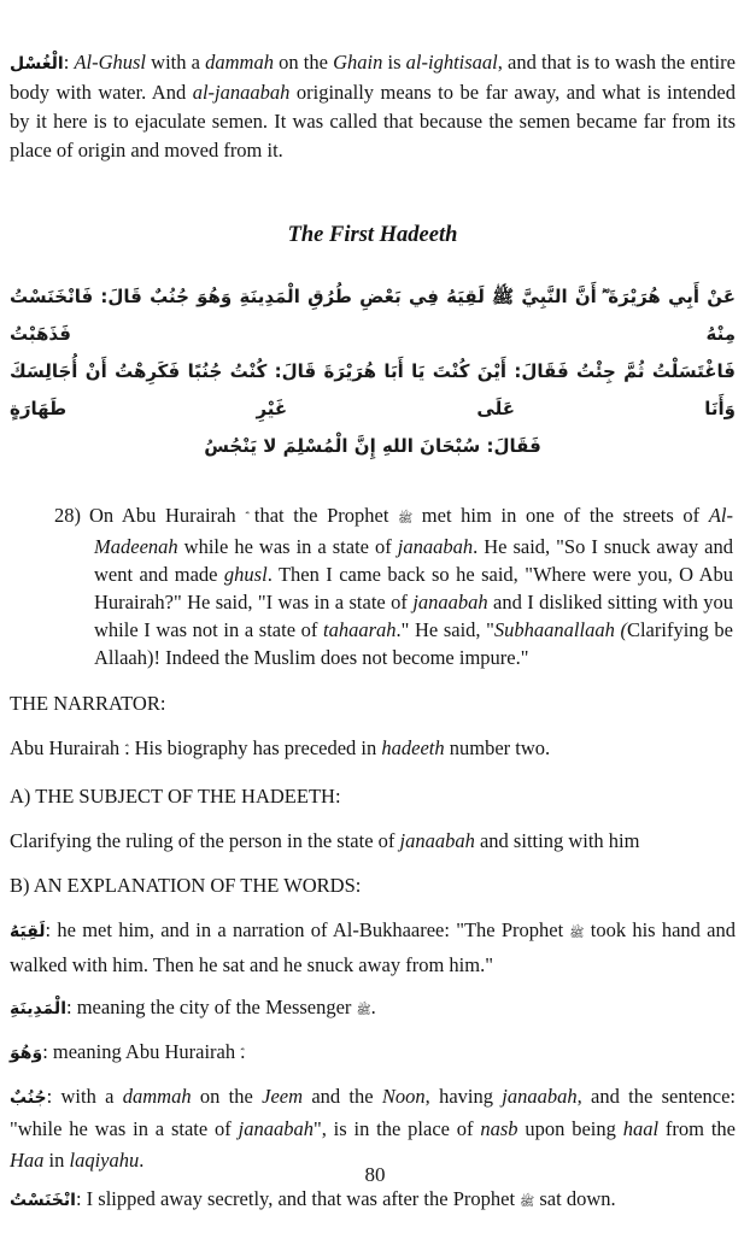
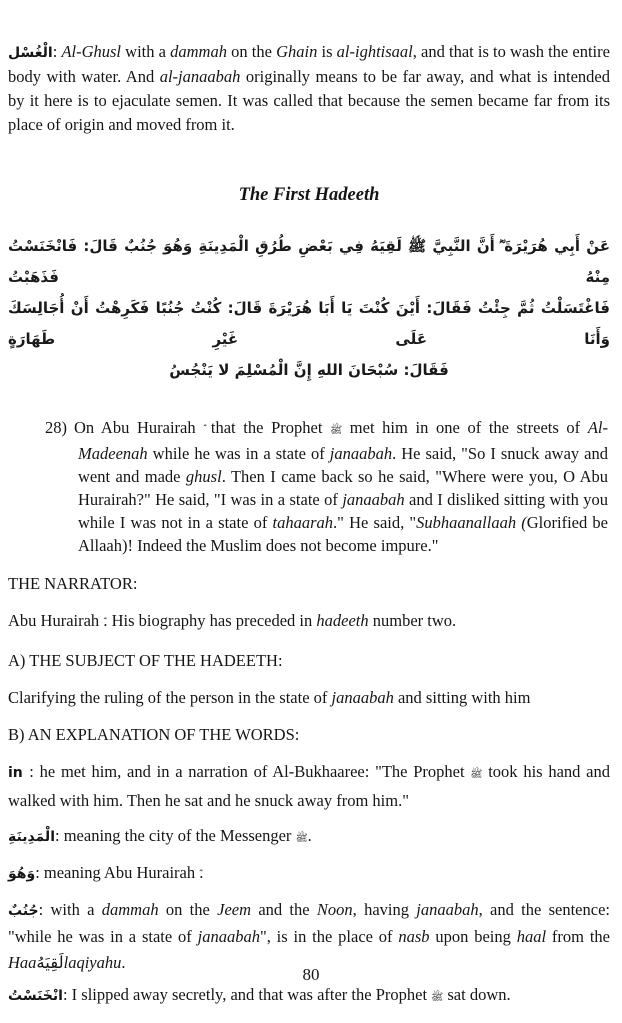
  الْغُسْل : Al-Ghusl with a dammah on the Ghain is al-ightisaal, and that is to wash the entire body with water. And al-janaabah originally means to be far away, and what is intended by it here is to ejaculate semen. It was called that because the semen became far from its place of origin and moved from it.
  The First Hadeeth
  عَنْ أَبِي هُرَيْرَةَ ؓ أَنَّ النَّبِيَّ ﷺ لَقِيَهُ فِي بَعْضِ طُرُقِ الْمَدِينَةِ وَهُوَ جُنُبٌ قَالَ: فَانْخَنَسْتُ مِنْهُ فَذَهَبْتُ
  فَاغْتَسَلْتُ ثُمَّ جِئْتُ فَقَالَ: أَيْنَ كُنْتَ يَا أَبَا هُرَيْرَةَ قَالَ: كُنْتُ جُنُبًا فَكَرِهْتُ أَنْ أُجَالِسَكَ وَأَنَا عَلَى غَيْرِ طَهَارَةٍ
  فَقَالَ: سُبْحَانَ اللهِ إِنَّ الْمُسْلِمَ لا يَنْجُسُ
- 28) On Abu Hurairah that the Prophet ﷺ met him in one of the streets of Al-Madeenah while he was in a state of janaabah. He said, "So I snuck away and went and made ghusl. Then I came back so he said, "Where were you, O Abu Hurairah?" He said, "I was in a state of janaabah and I disliked sitting with you while I was not in a state of tahaarah." He said, "Subhaanallaah (Clarifying be Allaah)! Indeed the Muslim does not become impure."
+ 28) On Abu Hurairah that the Prophet ﷺ met him in one of the streets of Al-Madeenah while he was in a state of janaabah. He said, "So I snuck away and went and made ghusl. Then I came back so he said, "Where were you, O Abu Hurairah?" He said, "I was in a state of janaabah and I disliked sitting with you while I was not in a state of tahaarah." He said, "Subhaanallaah (Glorified be Allaah)! Indeed the Muslim does not become impure."
  THE NARRATOR:
  Abu Hurairah . His biography has preceded in hadeeth number two.
  A) THE SUBJECT OF THE HADEETH:
  Clarifying the ruling of the person in the state of janaabah and sitting with him
  B) AN EXPLANATION OF THE WORDS:
- لَقِيَهُ : he met him, and in a narration of Al-Bukhaaree: "The Prophet ﷺ took his hand and walked with him. Then he sat and he snuck away from him."
+ in : he met him, and in a narration of Al-Bukhaaree: "The Prophet ﷺ took his hand and walked with him. Then he sat and he snuck away from him."
  الْمَدِينَةِ : meaning the city of the Messenger ﷺ.
  وَهُوَ : meaning Abu Hurairah .
- جُنُبٌ : with a dammah on the Jeem and the Noon, having janaabah, and the sentence: "while he was in a state of janaabah", is in the place of nasb upon being haal from the Haa in laqiyahu.
+ جُنُبٌ : with a dammah on the Jeem and the Noon, having janaabah, and the sentence: "while he was in a state of janaabah", is in the place of nasb upon being haal from the Haa لَقِيَهُ laqiyahu.
  انْخَنَسْتُ : I slipped away secretly, and that was after the Prophet ﷺ sat down.
  80
